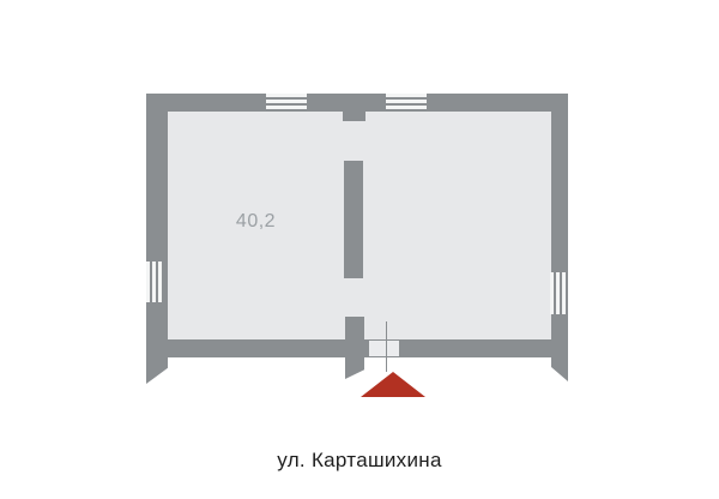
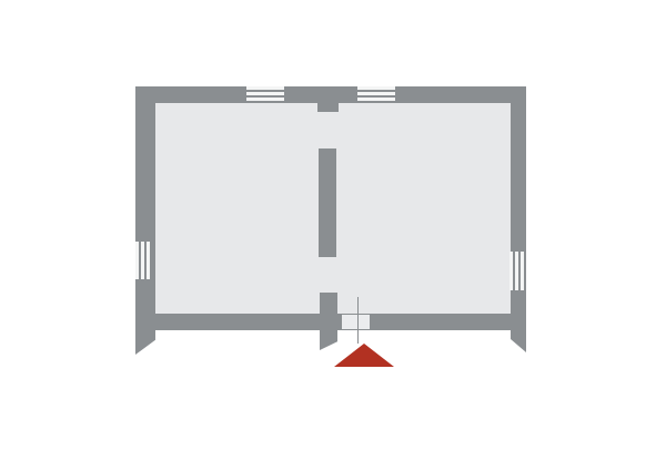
- 40,2
- ул. Карташихина
